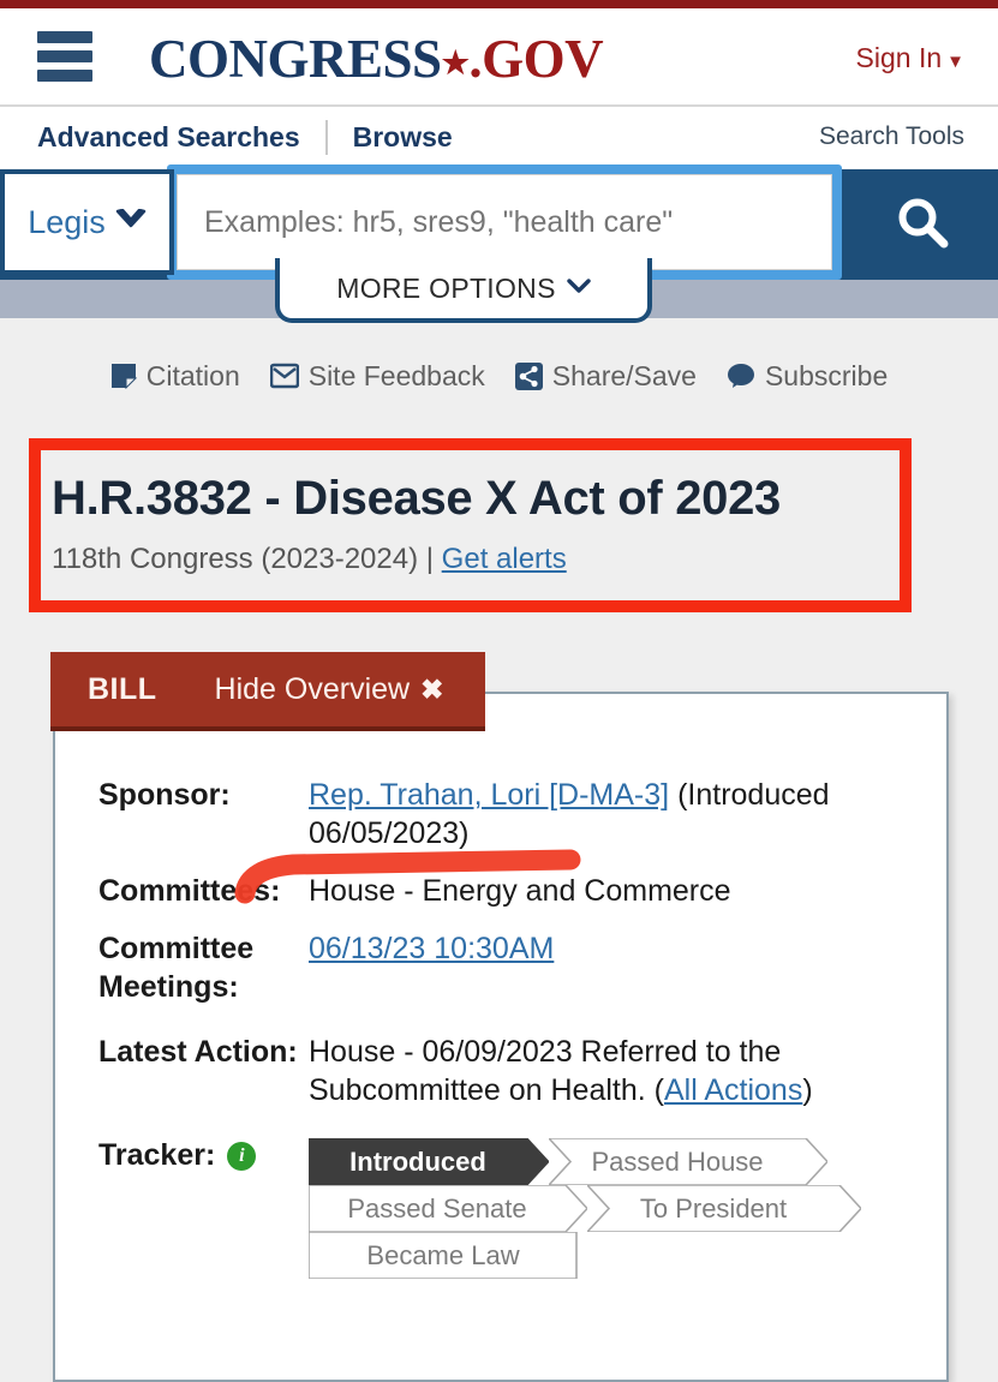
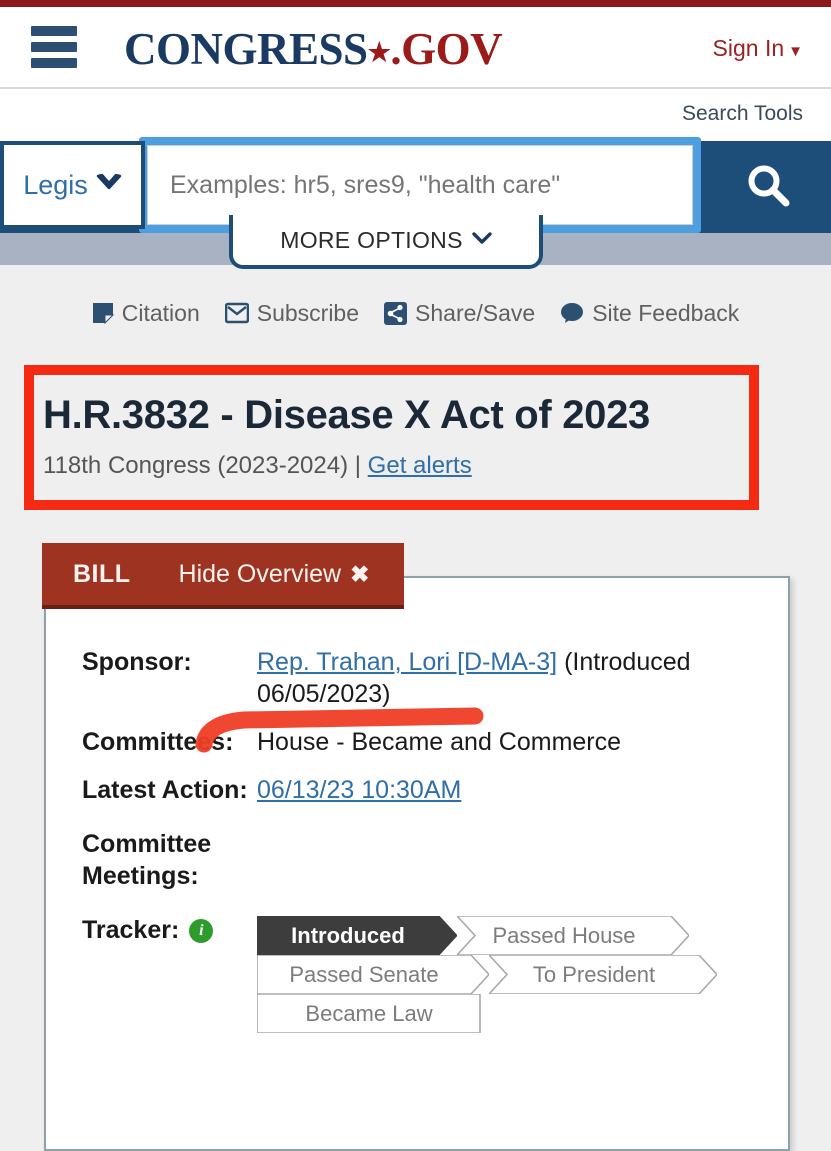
  CONGRESS★.GOV
  Sign In ▼
- Advanced Searches
- Browse
  Search Tools
  Legis
  Examples: hr5, sres9, "health care"
  MORE OPTIONS
  Citation
- Site Feedback
+ Subscribe
  Share/Save
- Subscribe
+ Site Feedback
  H.R.3832 - Disease X Act of 2023
  118th Congress (2023-2024) | Get alerts
  BILL
  Hide Overview
  ✖
  Sponsor:
  Rep. Trahan, Lori [D-MA-3] (Introduced 06/05/2023)
  Committes:
- House - Energy and Commerce
+ House - Became and Commerce
- Committee Meetings:
+ Latest Action:
  06/13/23 10:30AM
- Latest Action:
+ Committee Meetings:
- House - 06/09/2023 Referred to the Subcommittee on Health. (All Actions)
  Tracker:
  i
  Introduced
  Passed House
  Passed Senate
  To President
  Became Law
